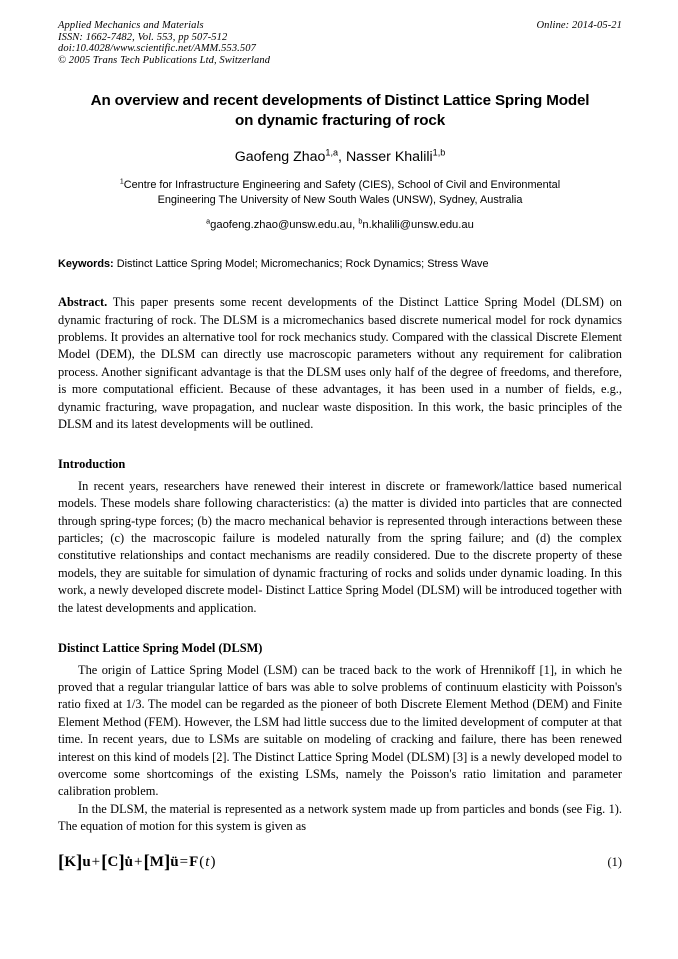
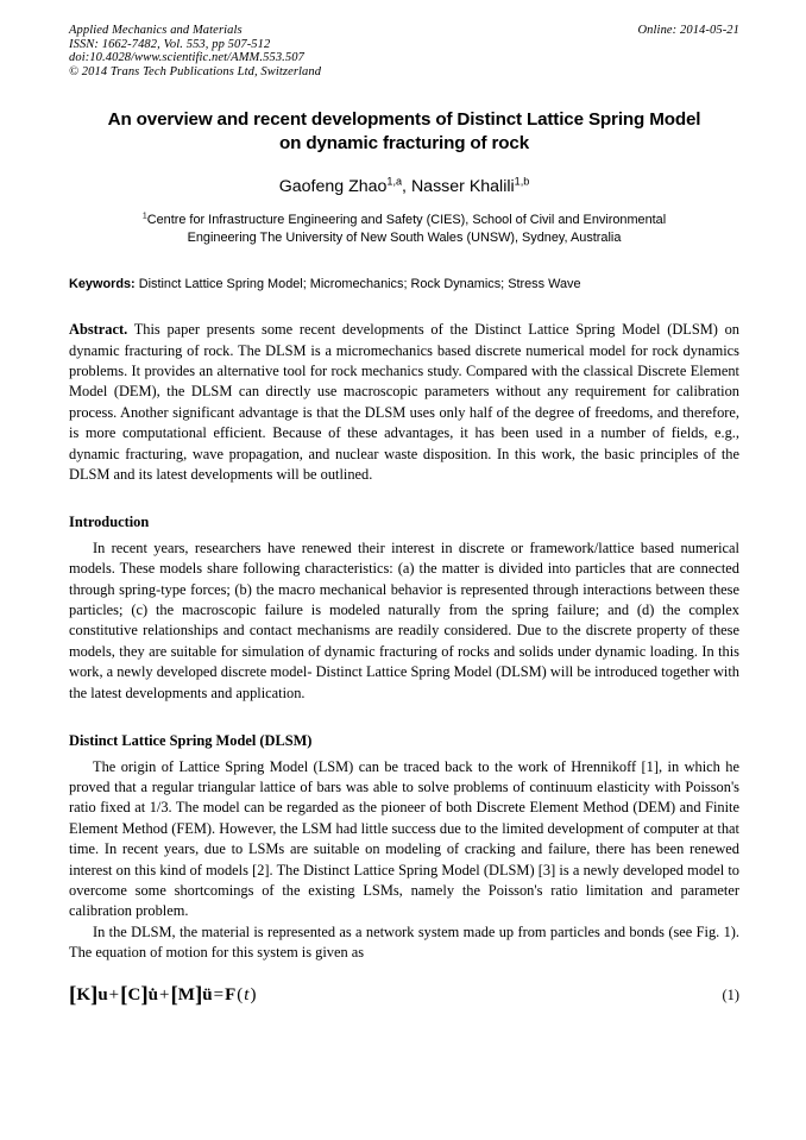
  Applied Mechanics and Materials
  ISSN: 1662-7482, Vol. 553, pp 507-512
  doi:10.4028/www.scientific.net/AMM.553.507
- © 2005 Trans Tech Publications Ltd, Switzerland
+ © 2014 Trans Tech Publications Ltd, Switzerland
  Online: 2014-05-21
  An overview and recent developments of Distinct Lattice Spring Model
  on dynamic fracturing of rock
  Gaofeng Zhao1,a, Nasser Khalili1,b
  Centre for Infrastructure Engineering and Safety (CIES), School of Civil and Environmental
  Engineering The University of New South Wales (UNSW), Sydney, Australia
- agaofeng.zhao@unsw.edu.au, bn.khalili@unsw.edu.au
  Keywords: Distinct Lattice Spring Model; Micromechanics; Rock Dynamics; Stress Wave
  Abstract. This paper presents some recent developments of the Distinct Lattice Spring Model (DLSM) on dynamic fracturing of rock. The DLSM is a micromechanics based discrete numerical model for rock dynamics problems. It provides an alternative tool for rock mechanics study. Compared with the classical Discrete Element Model (DEM), the DLSM can directly use macroscopic parameters without any requirement for calibration process. Another significant advantage is that the DLSM uses only half of the degree of freedoms, and therefore, is more computational efficient. Because of these advantages, it has been used in a number of fields, e.g., dynamic fracturing, wave propagation, and nuclear waste disposition. In this work, the basic principles of the DLSM and its latest developments will be outlined.
  Introduction
  In recent years, researchers have renewed their interest in discrete or framework/lattice based numerical models. These models share following characteristics: (a) the matter is divided into particles that are connected through spring-type forces; (b) the macro mechanical behavior is represented through interactions between these particles; (c) the macroscopic failure is modeled naturally from the spring failure; and (d) the complex constitutive relationships and contact mechanisms are readily considered. Due to the discrete property of these models, they are suitable for simulation of dynamic fracturing of rocks and solids under dynamic loading. In this work, a newly developed discrete model- Distinct Lattice Spring Model (DLSM) will be introduced together with the latest developments and application.
  Distinct Lattice Spring Model (DLSM)
  The origin of Lattice Spring Model (LSM) can be traced back to the work of Hrennikoff [1], in which he proved that a regular triangular lattice of bars was able to solve problems of continuum elasticity with Poisson's ratio fixed at 1/3. The model can be regarded as the pioneer of both Discrete Element Method (DEM) and Finite Element Method (FEM). However, the LSM had little success due to the limited development of computer at that time. In recent years, due to LSMs are suitable on modeling of cracking and failure, there has been renewed interest on this kind of models [2]. The Distinct Lattice Spring Model (DLSM) [3] is a newly developed model to overcome some shortcomings of the existing LSMs, namely the Poisson's ratio limitation and parameter calibration problem.
  In the DLSM, the material is represented as a network system made up from particles and bonds (see Fig. 1). The equation of motion for this system is given as
  [K]u+[C]u̇+[M]ü=F(t)
  (1)
